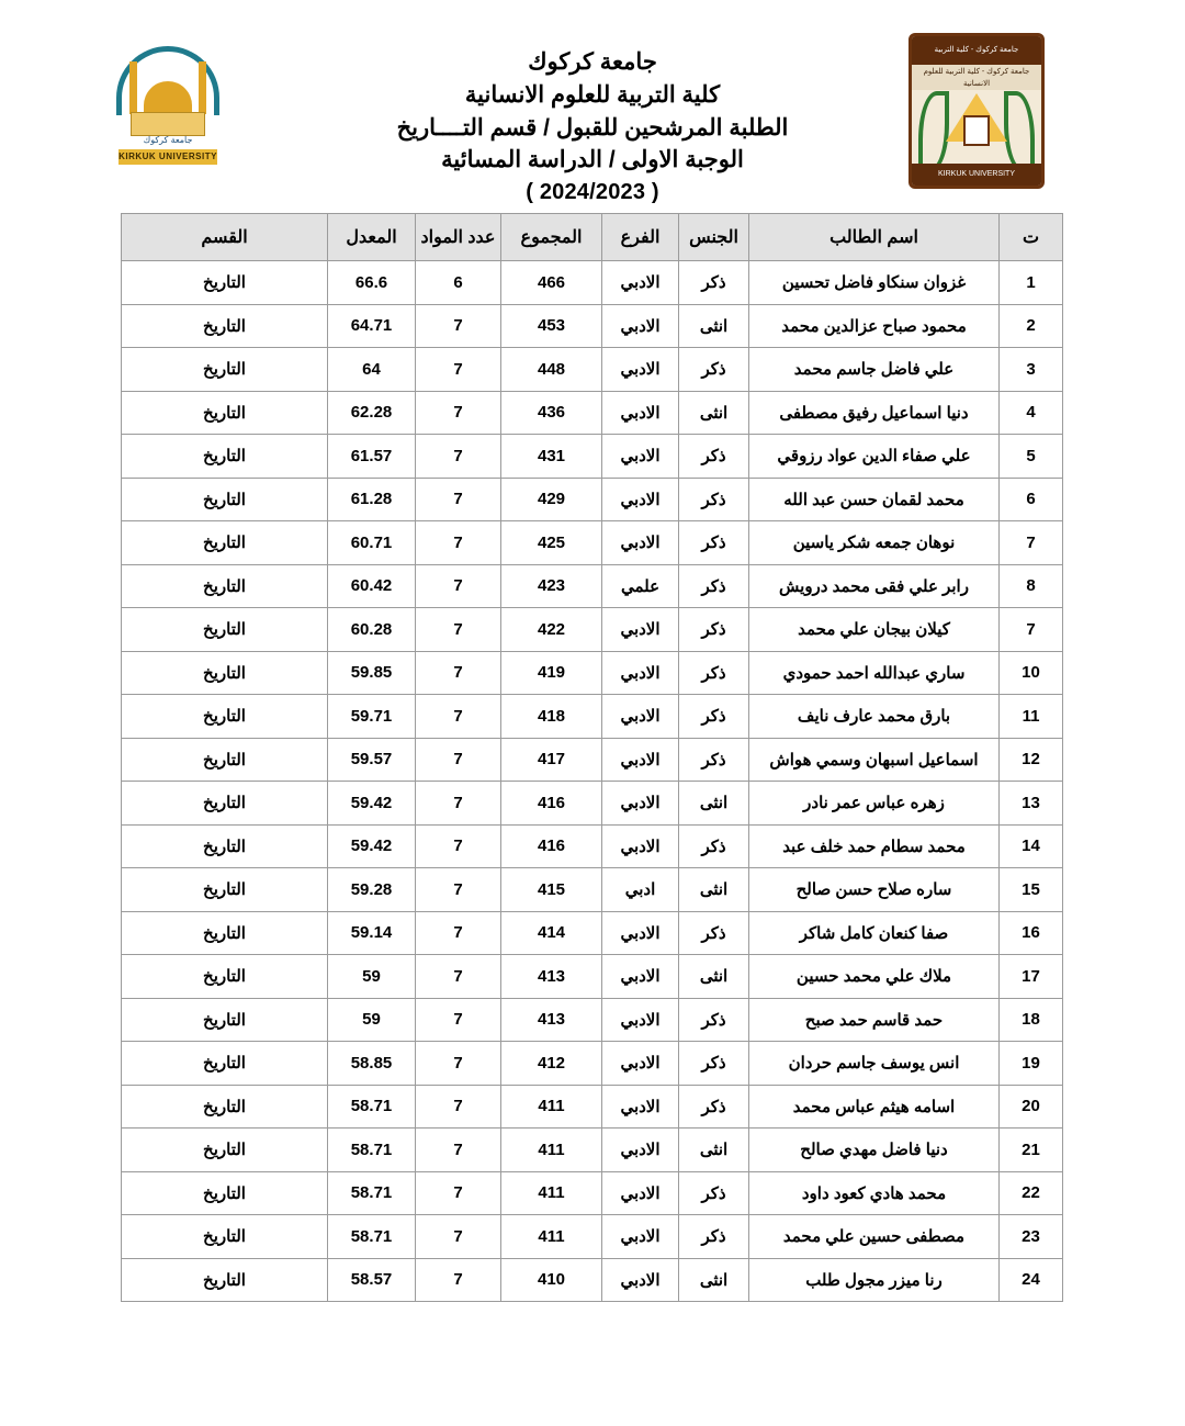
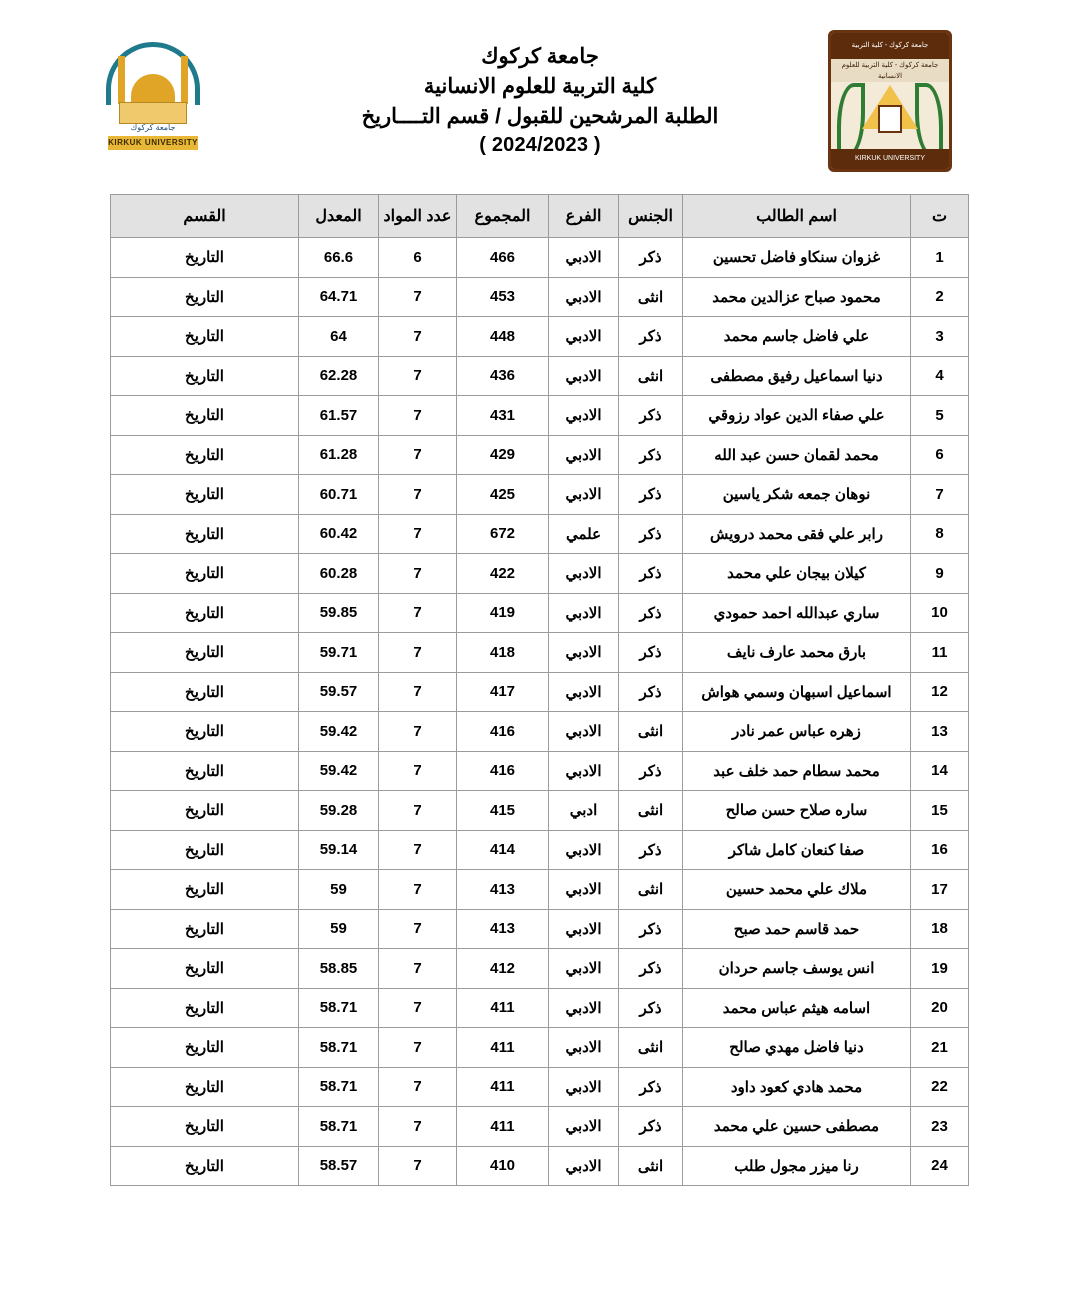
  جامعة كركوك
  كلية التربية للعلوم الانسانية
  الطلبة المرشحين للقبول / قسم التــــاريخ
- الوجبة الاولى / الدراسة المسائية
  ( 2024/2023 )
  جامعة كركوك
  KIRKUK UNIVERSITY
  ت	اسم الطالب	الجنس	الفرع	المجموع	عدد المواد	المعدل	القسم
  1	غزوان سنكاو فاضل تحسين	ذكر	الادبي	466	6	66.6	التاريخ
  2	محمود صباح عزالدين محمد	انثى	الادبي	453	7	64.71	التاريخ
  3	علي فاضل جاسم محمد	ذكر	الادبي	448	7	64	التاريخ
  4	دنيا اسماعيل رفيق مصطفى	انثى	الادبي	436	7	62.28	التاريخ
  5	علي صفاء الدين عواد رزوقي	ذكر	الادبي	431	7	61.57	التاريخ
  6	محمد لقمان حسن عبد الله	ذكر	الادبي	429	7	61.28	التاريخ
  7	نوهان جمعه شكر ياسين	ذكر	الادبي	425	7	60.71	التاريخ
- 8	رابر علي فقى محمد درويش	ذكر	علمي	423	7	60.42	التاريخ
+ 8	رابر علي فقى محمد درويش	ذكر	علمي	672	7	60.42	التاريخ
- 7	كيلان بيجان علي محمد	ذكر	الادبي	422	7	60.28	التاريخ
+ 9	كيلان بيجان علي محمد	ذكر	الادبي	422	7	60.28	التاريخ
  10	ساري عبدالله احمد حمودي	ذكر	الادبي	419	7	59.85	التاريخ
  11	بارق محمد عارف نايف	ذكر	الادبي	418	7	59.71	التاريخ
  12	اسماعيل اسبهان وسمي هواش	ذكر	الادبي	417	7	59.57	التاريخ
  13	زهره عباس عمر نادر	انثى	الادبي	416	7	59.42	التاريخ
  14	محمد سطام حمد خلف عبد	ذكر	الادبي	416	7	59.42	التاريخ
  15	ساره صلاح حسن صالح	انثى	ادبي	415	7	59.28	التاريخ
  16	صفا كنعان كامل شاكر	ذكر	الادبي	414	7	59.14	التاريخ
  17	ملاك علي محمد حسين	انثى	الادبي	413	7	59	التاريخ
  18	حمد قاسم حمد صبح	ذكر	الادبي	413	7	59	التاريخ
  19	انس يوسف جاسم حردان	ذكر	الادبي	412	7	58.85	التاريخ
  20	اسامه هيثم عباس محمد	ذكر	الادبي	411	7	58.71	التاريخ
  21	دنيا فاضل مهدي صالح	انثى	الادبي	411	7	58.71	التاريخ
  22	محمد هادي كعود داود	ذكر	الادبي	411	7	58.71	التاريخ
  23	مصطفى حسين علي محمد	ذكر	الادبي	411	7	58.71	التاريخ
  24	رنا ميزر مجول طلب	انثى	الادبي	410	7	58.57	التاريخ
